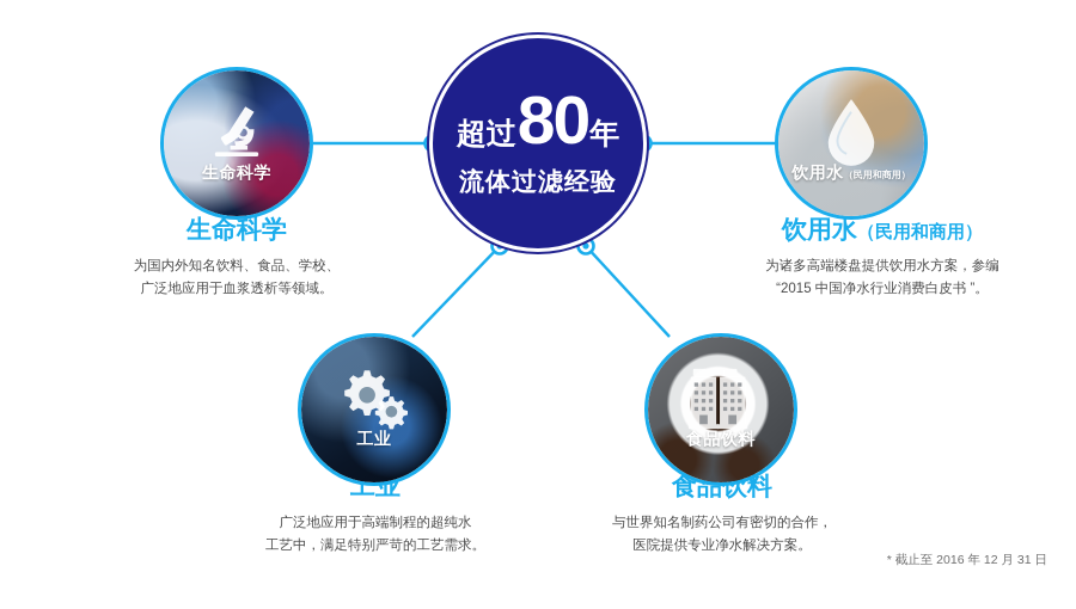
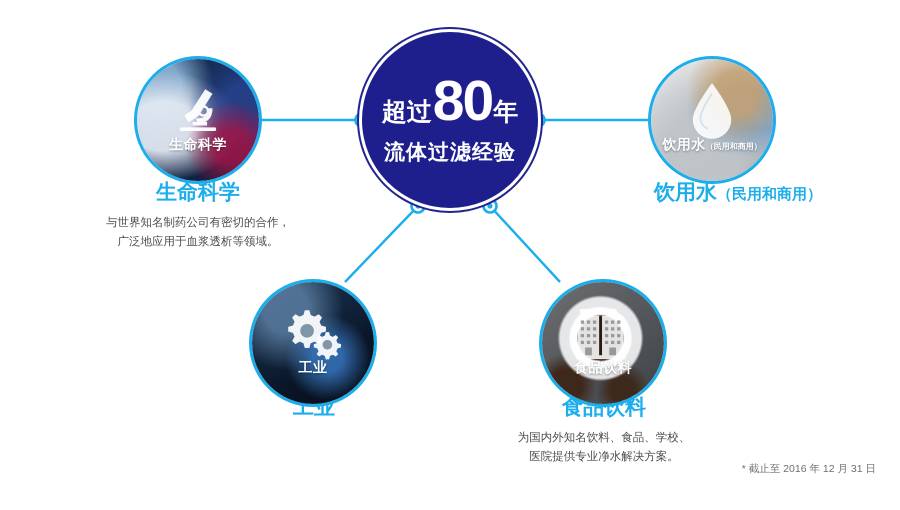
  超过
  80
  年
  流体过滤经验
  生命科学
  生命科学
- 为国内外知名饮料、食品、学校、
+ 与世界知名制药公司有密切的合作，
  广泛地应用于血浆透析等领域。
  饮用水（民用和商用）
  饮用水（民用和商用）
- 为诸多高端楼盘提供饮用水方案，参编
- “2015 中国净水行业消费白皮书 ”。
  工业
  工业
- 广泛地应用于高端制程的超纯水
- 工艺中，满足特别严苛的工艺需求。
  食品饮料
  食品饮料
- 与世界知名制药公司有密切的合作，
+ 为国内外知名饮料、食品、学校、
  医院提供专业净水解决方案。
  * 截止至 2016 年 12 月 31 日
